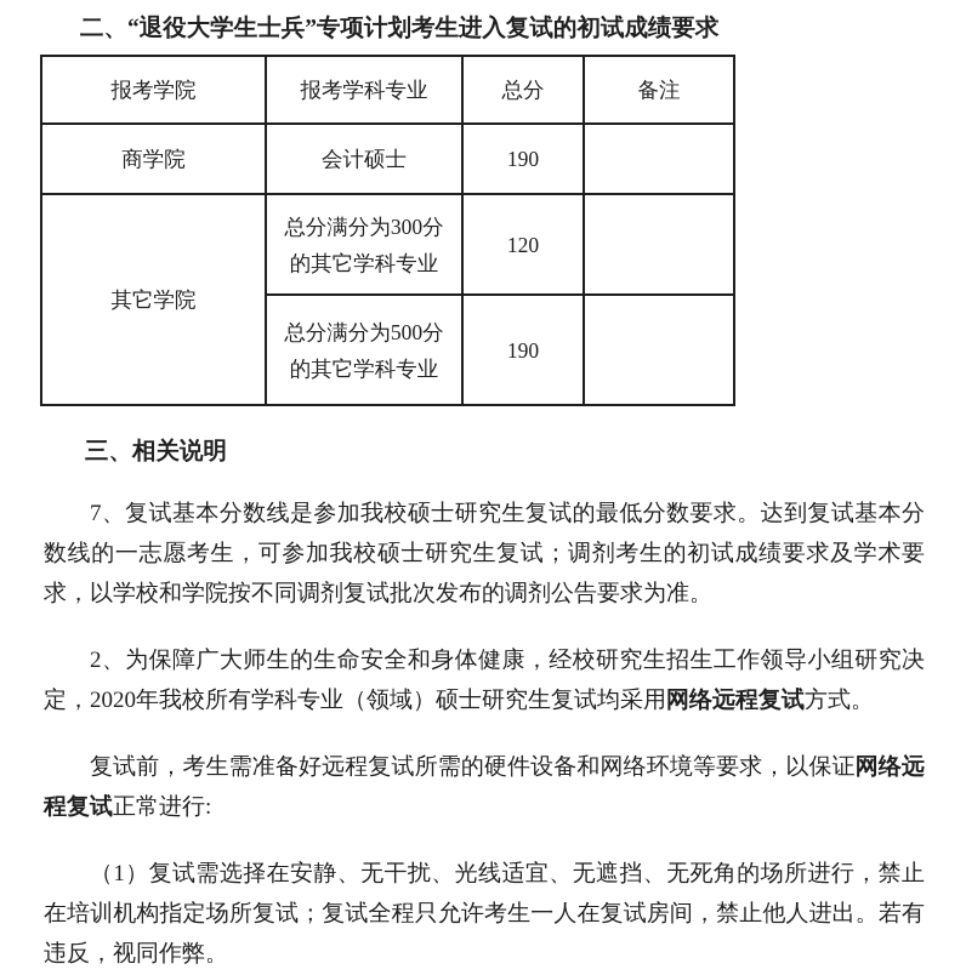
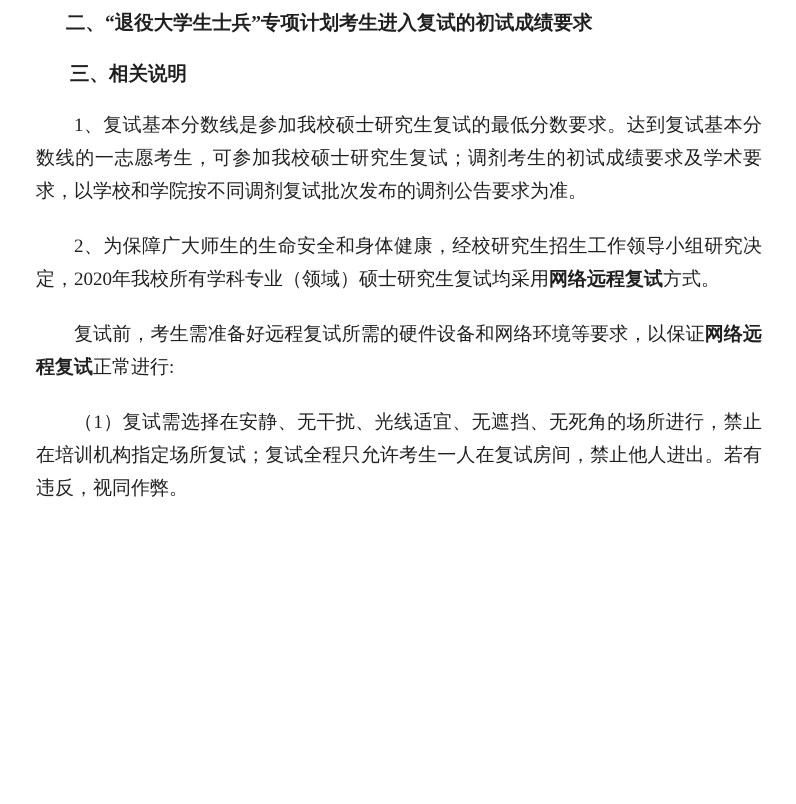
  二、“退役大学生士兵”专项计划考生进入复试的初试成绩要求
- 报考学院	报考学科专业	总分	备注
- 商学院	会计硕士	190
- 其它学院	总分满分为300分的其它学科专业	120
- 总分满分为500分的其它学科专业	190
  三、相关说明
- 7、复试基本分数线是参加我校硕士研究生复试的最低分数要求。达到复试基本分数线的一志愿考生，可参加我校硕士研究生复试；调剂考生的初试成绩要求及学术要求，以学校和学院按不同调剂复试批次发布的调剂公告要求为准。
+ 1、复试基本分数线是参加我校硕士研究生复试的最低分数要求。达到复试基本分数线的一志愿考生，可参加我校硕士研究生复试；调剂考生的初试成绩要求及学术要求，以学校和学院按不同调剂复试批次发布的调剂公告要求为准。
  2、为保障广大师生的生命安全和身体健康，经校研究生招生工作领导小组研究决定，2020年我校所有学科专业（领域）硕士研究生复试均采用网络远程复试方式。
  复试前，考生需准备好远程复试所需的硬件设备和网络环境等要求，以保证网络远程复试正常进行:
  （1）复试需选择在安静、无干扰、光线适宜、无遮挡、无死角的场所进行，禁止在培训机构指定场所复试；复试全程只允许考生一人在复试房间，禁止他人进出。若有违反，视同作弊。
